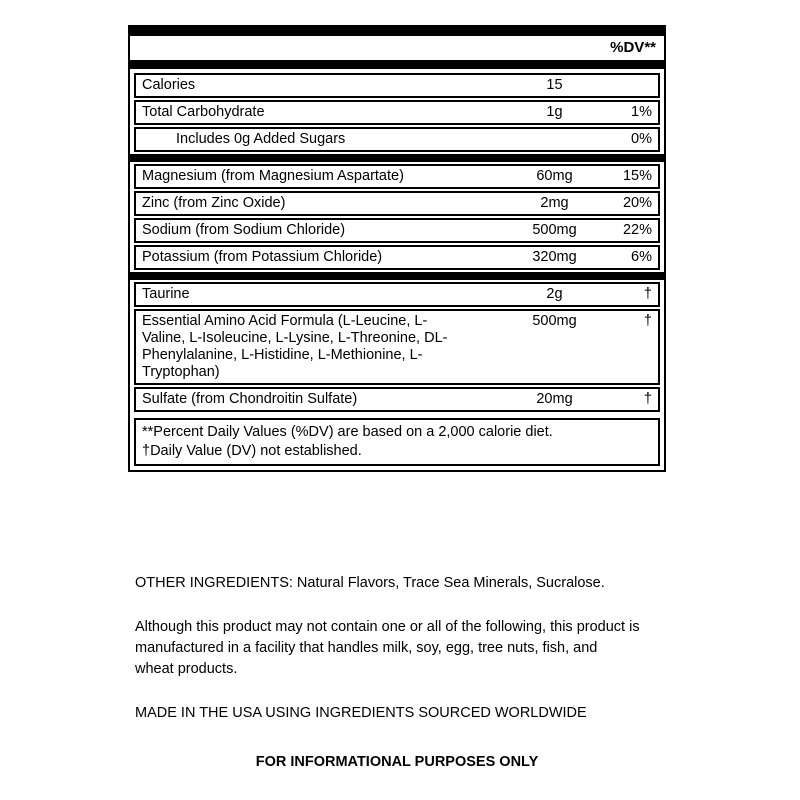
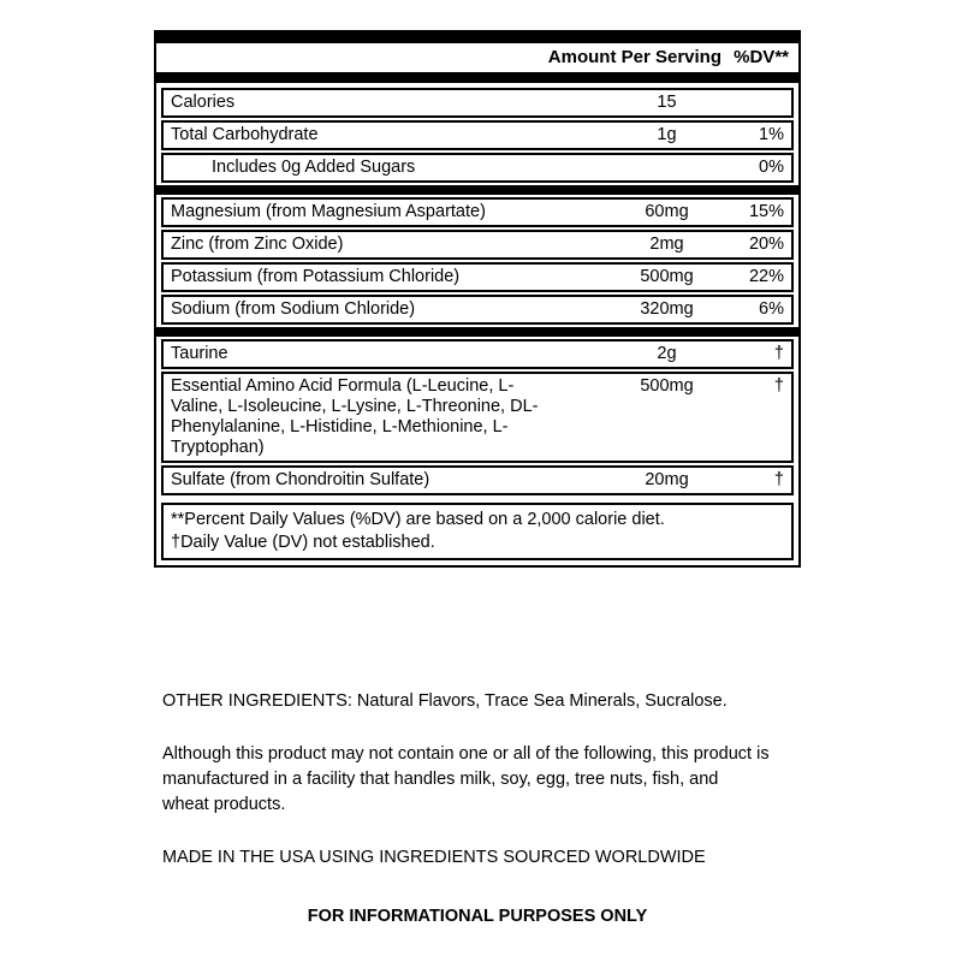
+ Amount Per Serving
  %DV**
  Calories
  15
  Total Carbohydrate
  1g
  1%
  Includes 0g Added Sugars
  0%
  Magnesium (from Magnesium Aspartate)
  60mg
  15%
  Zinc (from Zinc Oxide)
  2mg
  20%
- Sodium (from Sodium Chloride)
+ Potassium (from Potassium Chloride)
  500mg
  22%
- Potassium (from Potassium Chloride)
+ Sodium (from Sodium Chloride)
  320mg
  6%
  Taurine
  2g
  †
  Essential Amino Acid Formula (L-Leucine, L-
  Valine, L-Isoleucine, L-Lysine, L-Threonine, DL-
  Phenylalanine, L-Histidine, L-Methionine, L-
  Tryptophan)
  500mg
  †
  Sulfate (from Chondroitin Sulfate)
  20mg
  †
  **Percent Daily Values (%DV) are based on a 2,000 calorie diet.
  †Daily Value (DV) not established.
  OTHER INGREDIENTS: Natural Flavors, Trace Sea Minerals, Sucralose.
  Although this product may not contain one or all of the following, this product is manufactured in a facility that handles milk, soy, egg, tree nuts, fish, and wheat products.
  MADE IN THE USA USING INGREDIENTS SOURCED WORLDWIDE
  FOR INFORMATIONAL PURPOSES ONLY
